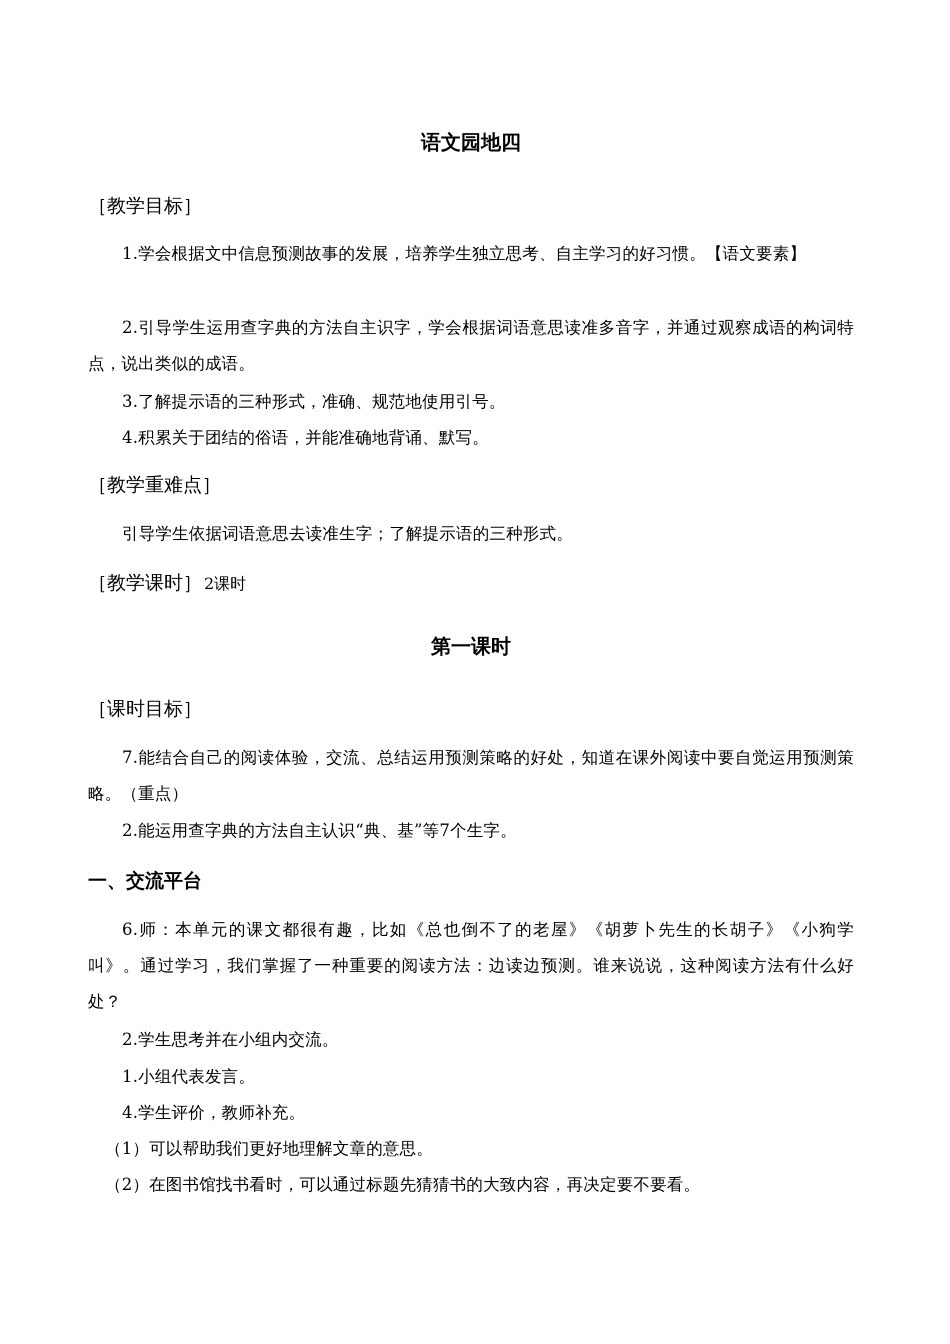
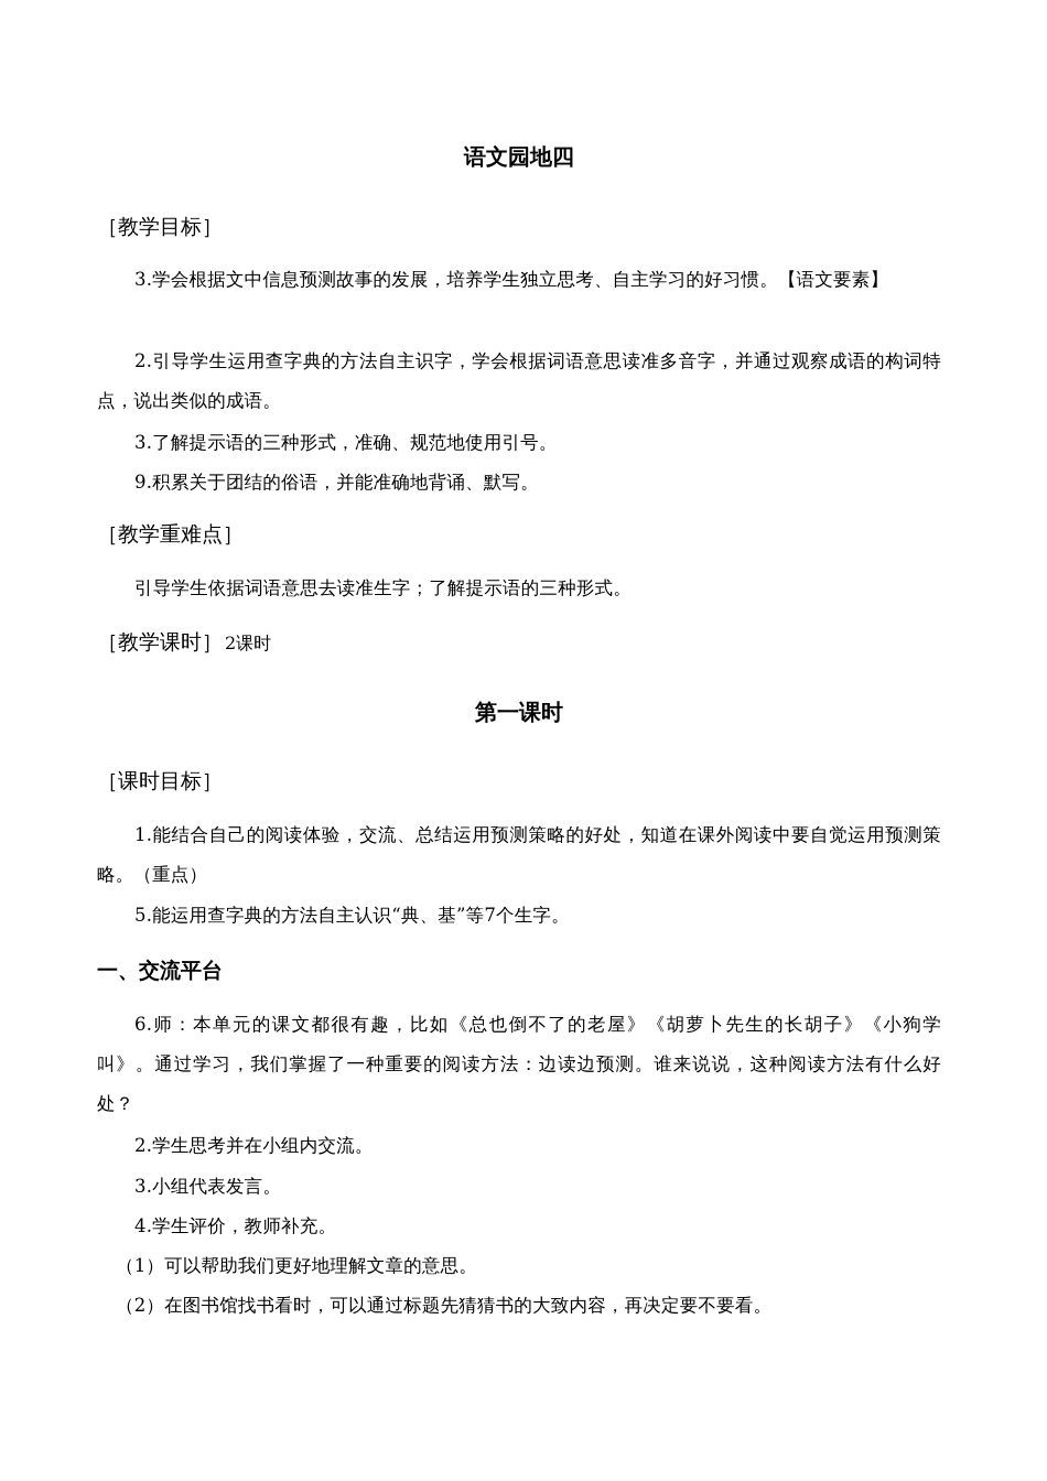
  语文园地四
  ［教学目标］
- 1.学会根据文中信息预测故事的发展，培养学生独立思考、自主学习的好习惯。【语文要素】
+ 3.学会根据文中信息预测故事的发展，培养学生独立思考、自主学习的好习惯。【语文要素】
  2.引导学生运用查字典的方法自主识字，学会根据词语意思读准多音字，并通过观察成语的构词特点，说出类似的成语。
  3.了解提示语的三种形式，准确、规范地使用引号。
- 4.积累关于团结的俗语，并能准确地背诵、默写。
+ 9.积累关于团结的俗语，并能准确地背诵、默写。
  ［教学重难点］
  引导学生依据词语意思去读准生字；了解提示语的三种形式。
  ［教学课时］2课时
  第一课时
  ［课时目标］
- 7.能结合自己的阅读体验，交流、总结运用预测策略的好处，知道在课外阅读中要自觉运用预测策略。（重点）
+ 1.能结合自己的阅读体验，交流、总结运用预测策略的好处，知道在课外阅读中要自觉运用预测策略。（重点）
- 2.能运用查字典的方法自主认识“典、基”等7个生字。
+ 5.能运用查字典的方法自主认识“典、基”等7个生字。
  一、交流平台
  6.师：本单元的课文都很有趣，比如《总也倒不了的老屋》《胡萝卜先生的长胡子》《小狗学叫》。通过学习，我们掌握了一种重要的阅读方法：边读边预测。谁来说说，这种阅读方法有什么好处？
  2.学生思考并在小组内交流。
- 1.小组代表发言。
+ 3.小组代表发言。
  4.学生评价，教师补充。
  （1）可以帮助我们更好地理解文章的意思。
  （2）在图书馆找书看时，可以通过标题先猜猜书的大致内容，再决定要不要看。
